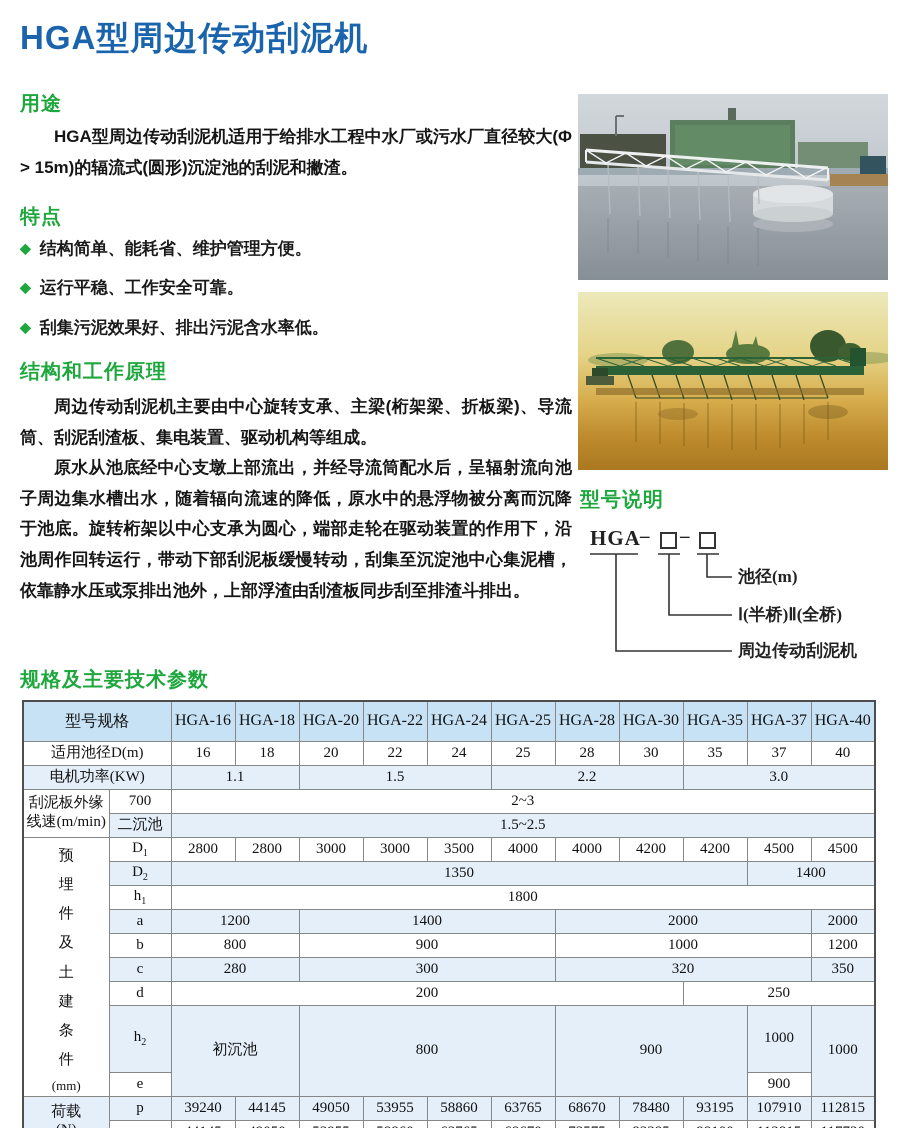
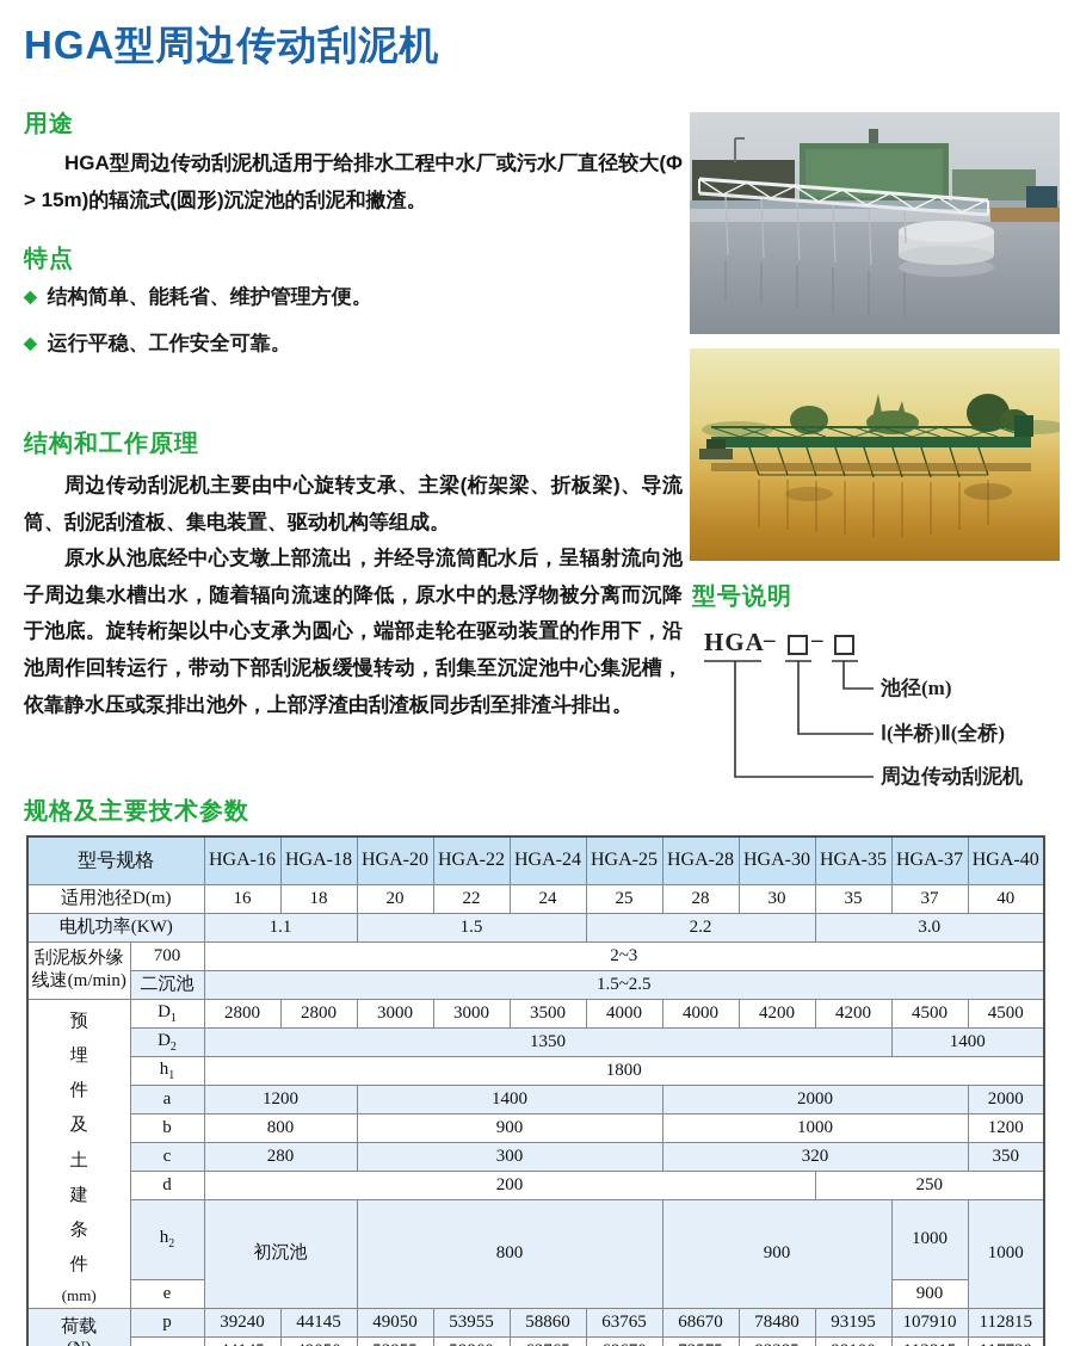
  HGA型周边传动刮泥机
  用途
  HGA型周边传动刮泥机适用于给排水工程中水厂或污水厂直径较大(Φ > 15m)的辐流式(圆形)沉淀池的刮泥和撇渣。
  特点
  ◆ 结构简单、能耗省、维护管理方便。
  ◆ 运行平稳、工作安全可靠。
- ◆ 刮集污泥效果好、排出污泥含水率低。
  结构和工作原理
  周边传动刮泥机主要由中心旋转支承、主梁(桁架梁、折板梁)、导流筒、刮泥刮渣板、集电装置、驱动机构等组成。
  原水从池底经中心支墩上部流出，并经导流筒配水后，呈辐射流向池子周边集水槽出水，随着辐向流速的降低，原水中的悬浮物被分离而沉降于池底。旋转桁架以中心支承为圆心，端部走轮在驱动装置的作用下，沿池周作回转运行，带动下部刮泥板缓慢转动，刮集至沉淀池中心集泥槽，依靠静水压或泵排出池外，上部浮渣由刮渣板同步刮至排渣斗排出。
  型号说明
  HGA
  –
  –
  池径(m)
  Ⅰ(半桥)Ⅱ(全桥)
  周边传动刮泥机
  规格及主要技术参数
  型号规格	HGA-16	HGA-18	HGA-20	HGA-22	HGA-24	HGA-25	HGA-28	HGA-30	HGA-35	HGA-37	HGA-40
  适用池径D(m)	16	18	20	22	24	25	28	30	35	37	40
  电机功率(KW)	1.1	1.5	2.2	3.0
  刮泥板外缘线速(m/min)	700	2~3
  二沉池	1.5~2.5
  预埋件及土建条件(mm)	D1	2800	2800	3000	3000	3500	4000	4000	4200	4200	4500	4500
  D2	1350	1400
  h1	1800
  a	1200	1400	2000	2000
  b	800	900	1000	1200
  c	280	300	320	350
  d	200	250
  h2	初沉池	800	900	1000	1000
  e	900
  荷载	p	39240	44145	49050	53955	58860	63765	68670	78480	93195	107910	112815
